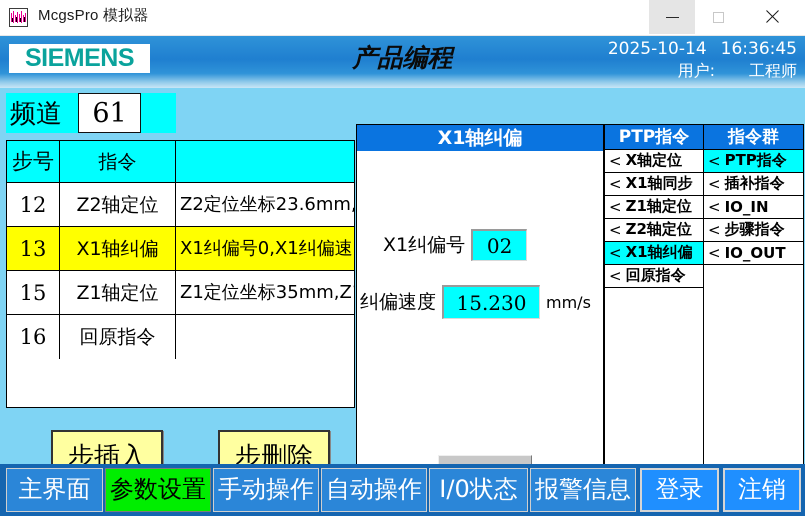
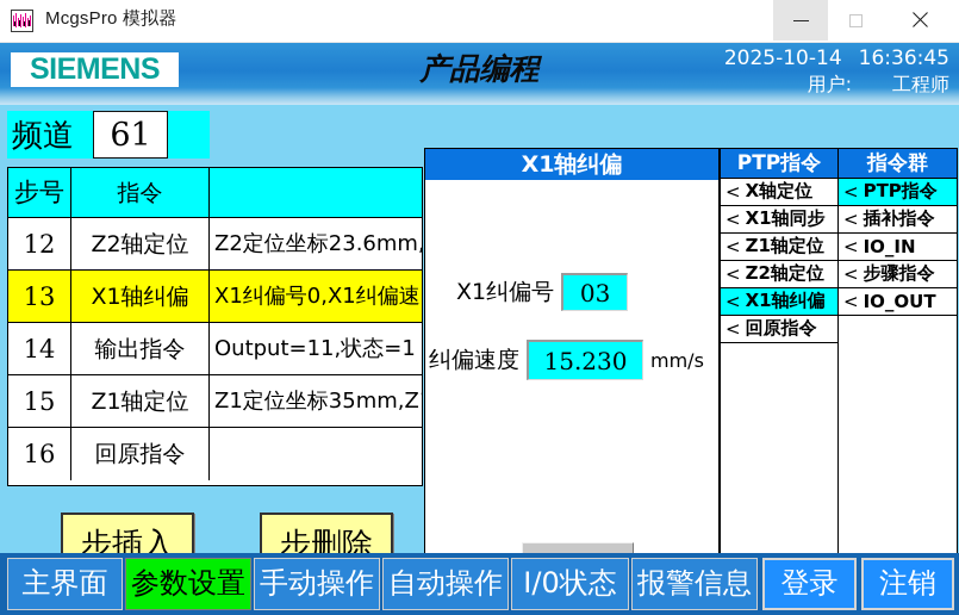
  McgsPro 模拟器
  SIEMENS
  产品编程
  2025-10-14 16:36:45
  用户: 工程师
  频道
  61
  步号
  指令
  12
  Z2轴定位
  Z2定位坐标23.6mm,
  13
  X1轴纠偏
  X1纠偏号0,X1纠偏速
+ 14
+ 输出指令
+ Output=11,状态=1
  15
  Z1轴定位
  Z1定位坐标35mm,Z
  16
  回原指令
  步插入
  步删除
  X1轴纠偏
  X1纠偏号
- 02
+ 03
  纠偏速度
  15.230
  mm/s
  PTP指令
  <
  X轴定位
  <
  X1轴同步
  <
  Z1轴定位
  <
  Z2轴定位
  <
  X1轴纠偏
  <
  回原指令
  指令群
  <
  PTP指令
  <
  插补指令
  <
  IO_IN
  <
  步骤指令
  <
  IO_OUT
  主界面
  参数设置
  手动操作
  自动操作
  I/0状态
  报警信息
  登录
  注销
